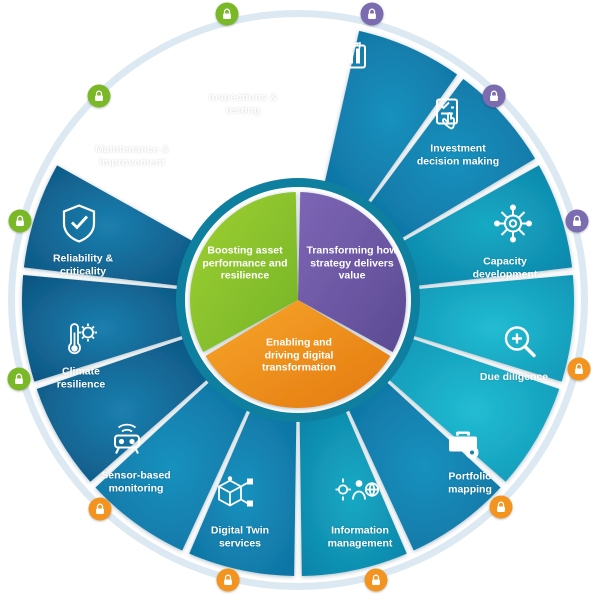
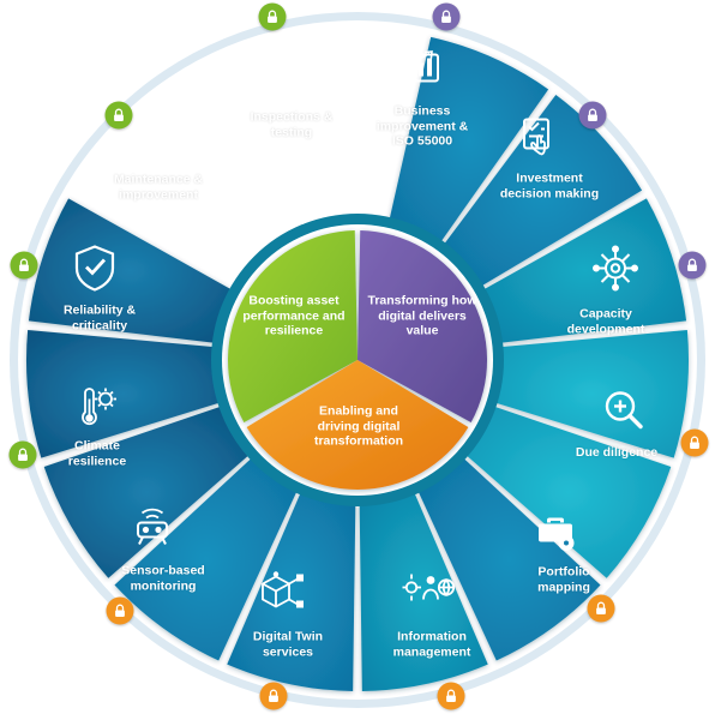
  Boosting asset performance and resilience
- Transforming how strategy delivers value
+ Transforming how digital delivers value
  Enabling and driving digital transformation
  Inspections & testing
+ Business improvement & ISO 55000
  Investment decision making
  Capacity development
  Due diligence
  Portfolio mapping
  Information management
  Digital Twin services
  Sensor-based monitoring
  Climate resilience
  Reliability & criticality
  Maintenance & improvement
